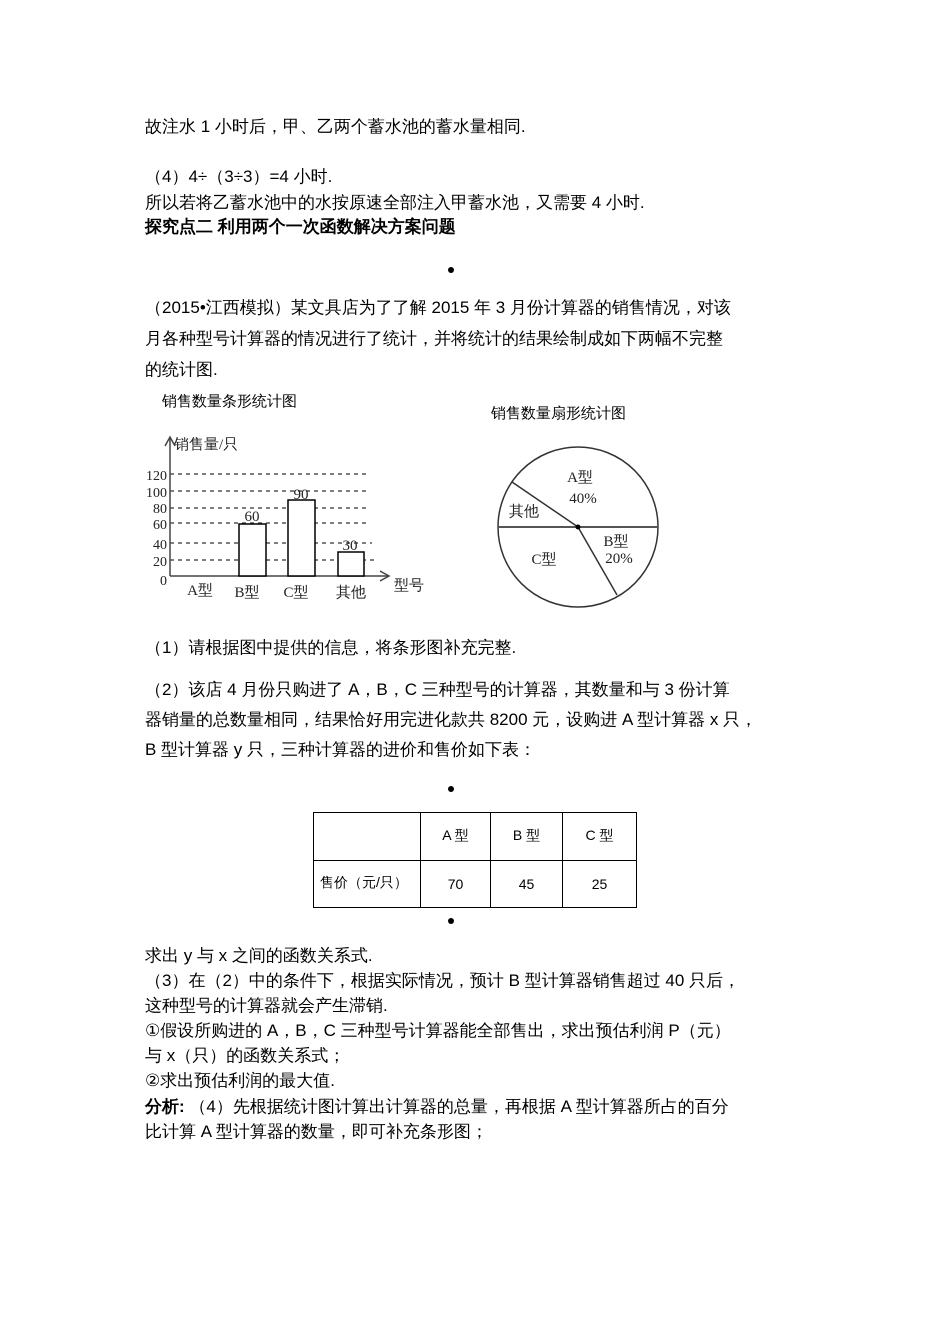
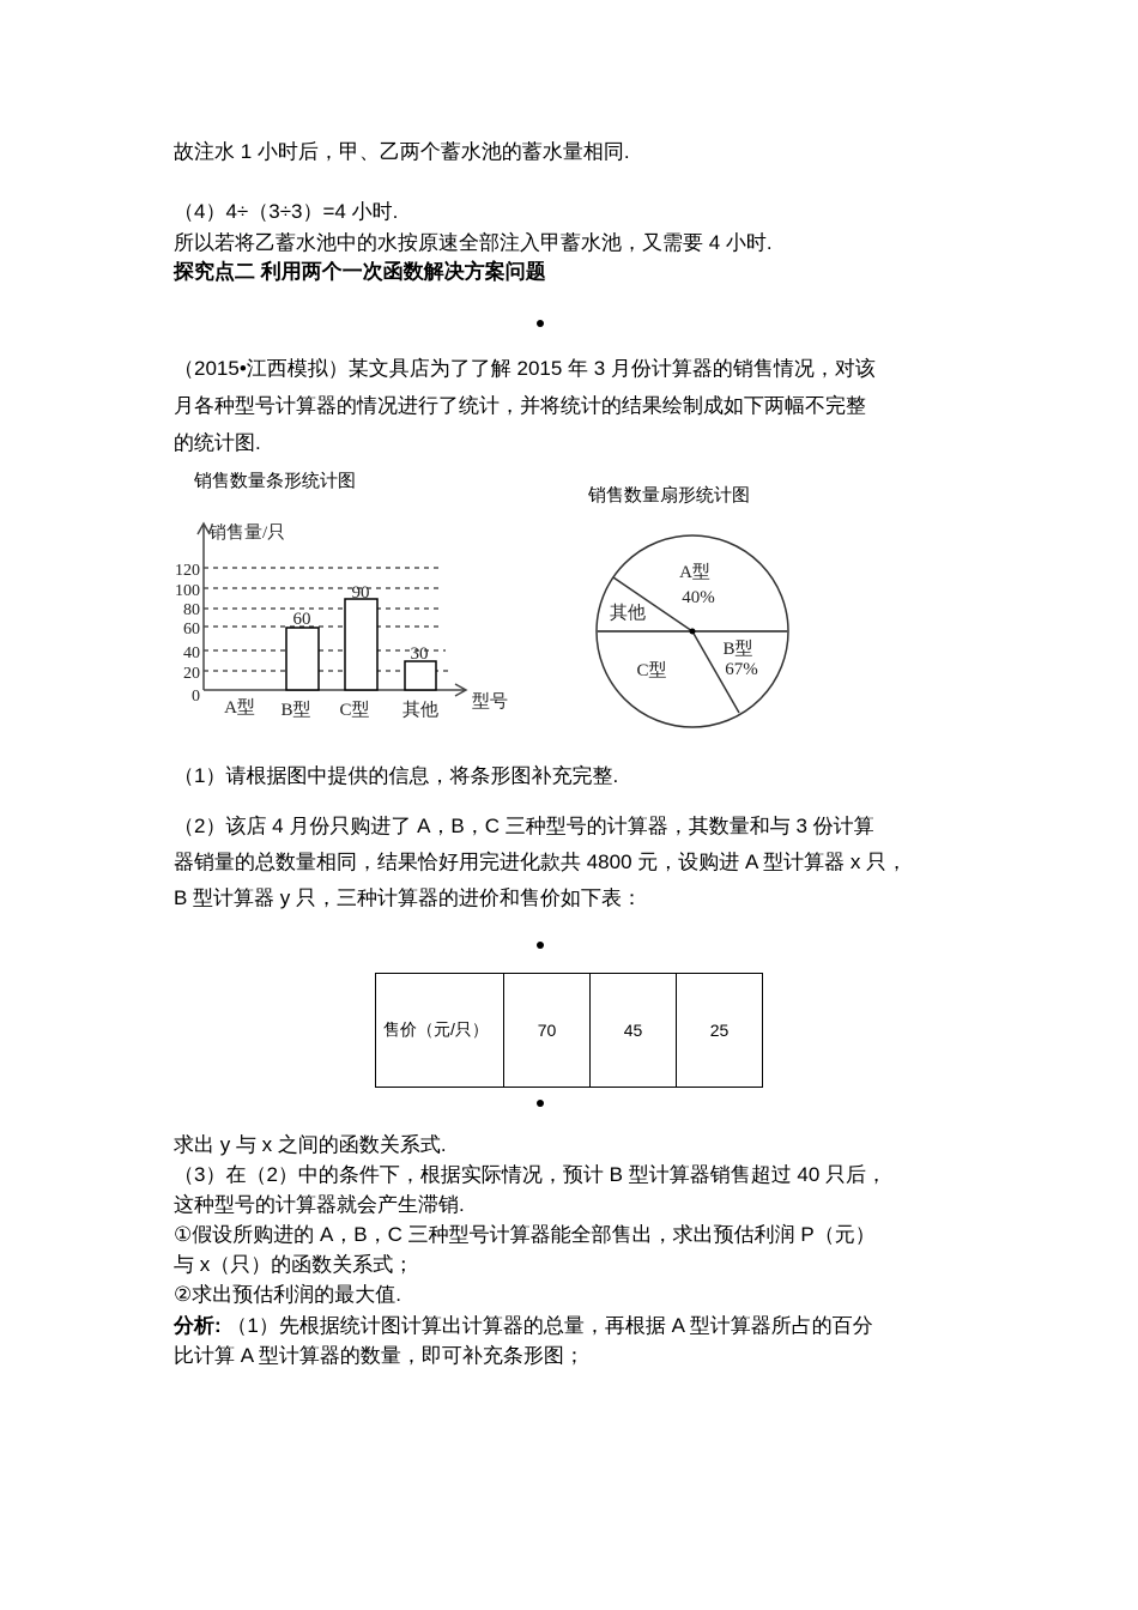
  故注水 1 小时后，甲、乙两个蓄水池的蓄水量相同.
  （4）4÷（3÷3）=4 小时.
  所以若将乙蓄水池中的水按原速全部注入甲蓄水池，又需要 4 小时.
  探究点二 利用两个一次函数解决方案问题
  （2015•江西模拟）某文具店为了了解 2015 年 3 月份计算器的销售情况，对该
  月各种型号计算器的情况进行了统计，并将统计的结果绘制成如下两幅不完整
  的统计图.
  销售数量条形统计图
  120
  100
  80
  60
  40
  20
  0
  60
  90
  30
  A型
  B型
  C型
  其他
  销售量/只
  型号
  销售数量扇形统计图
  A型
  40%
  其他
  B型
- 20%
+ 67%
  C型
  （1）请根据图中提供的信息，将条形图补充完整.
  （2）该店 4 月份只购进了 A，B，C 三种型号的计算器，其数量和与 3 份计算
- 器销量的总数量相同，结果恰好用完进化款共 8200 元，设购进 A 型计算器 x 只，
+ 器销量的总数量相同，结果恰好用完进化款共 4800 元，设购进 A 型计算器 x 只，
  B 型计算器 y 只，三种计算器的进价和售价如下表：
- 	A 型	B 型	C 型
  售价（元/只）	70	45	25
  求出 y 与 x 之间的函数关系式.
  （3）在（2）中的条件下，根据实际情况，预计 B 型计算器销售超过 40 只后，
  这种型号的计算器就会产生滞销.
  ①假设所购进的 A，B，C 三种型号计算器能全部售出，求出预估利润 P（元）
  与 x（只）的函数关系式；
  ②求出预估利润的最大值.
- 分析: （4）先根据统计图计算出计算器的总量，再根据 A 型计算器所占的百分
+ 分析: （1）先根据统计图计算出计算器的总量，再根据 A 型计算器所占的百分
  比计算 A 型计算器的数量，即可补充条形图；
